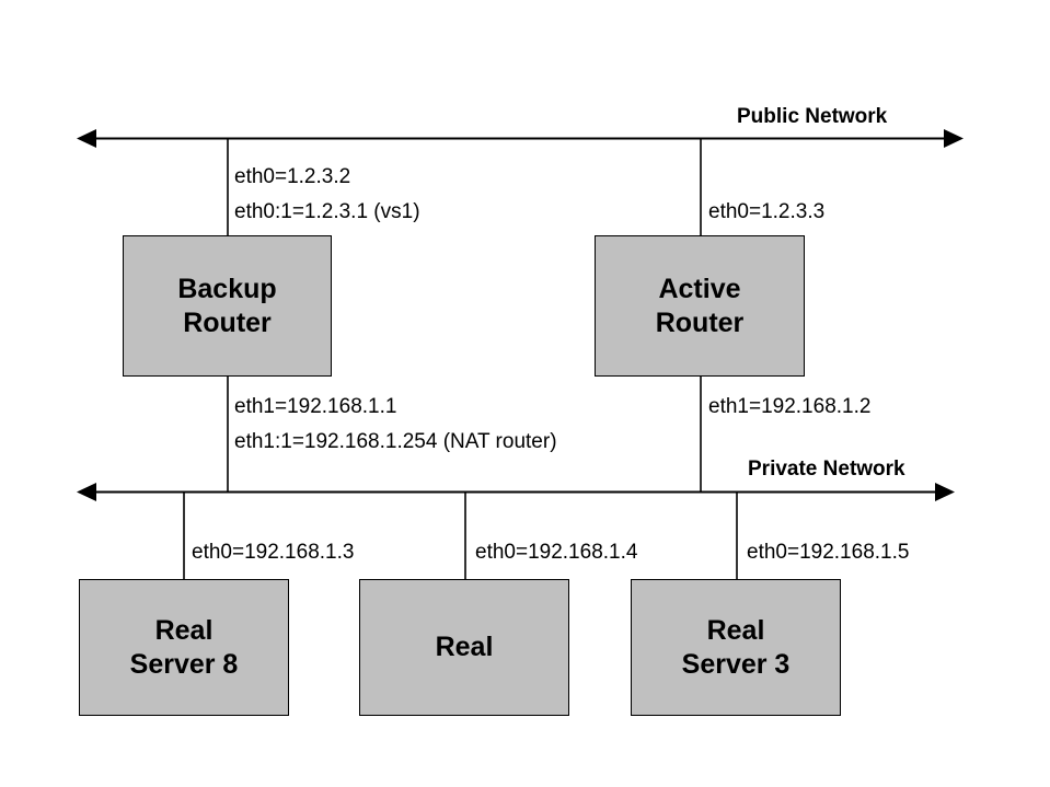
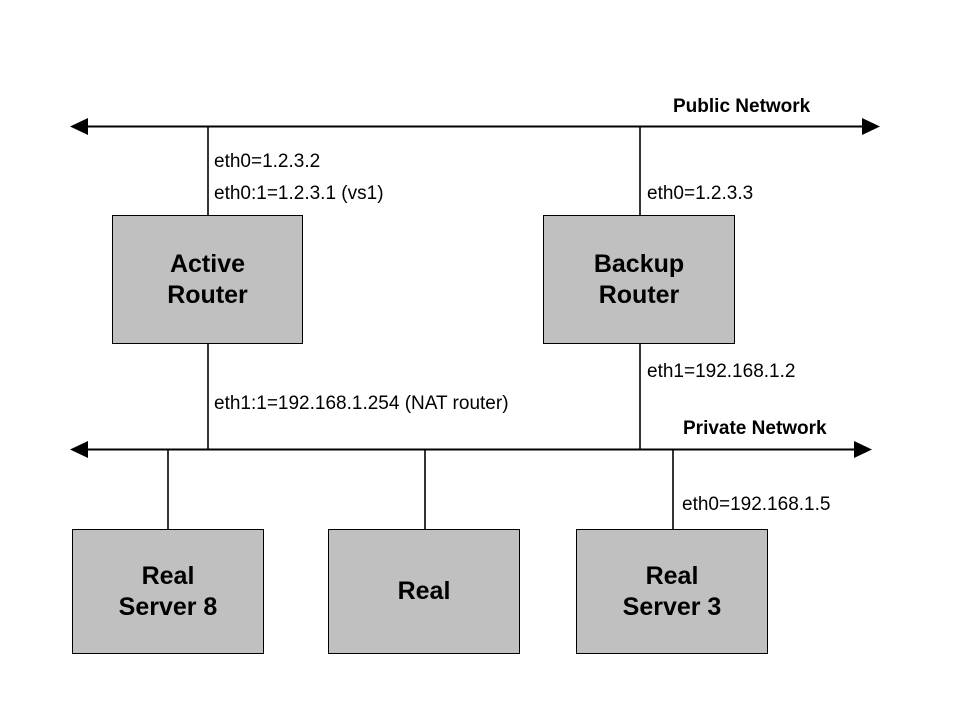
  Public Network
  Private Network
  eth0=1.2.3.2
  eth0:1=1.2.3.1 (vs1)
  eth0=1.2.3.3
- Backup
+ Active
  Router
- Active
+ Backup
  Router
- eth1=192.168.1.1
  eth1:1=192.168.1.254 (NAT router)
  eth1=192.168.1.2
- eth0=192.168.1.3
- eth0=192.168.1.4
  eth0=192.168.1.5
  Real
  Server 8
  Real
  Real
  Server 3
